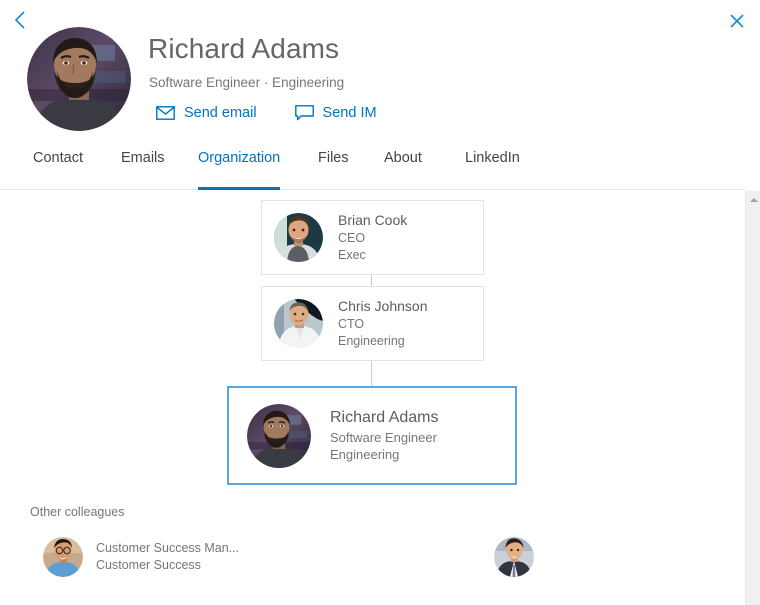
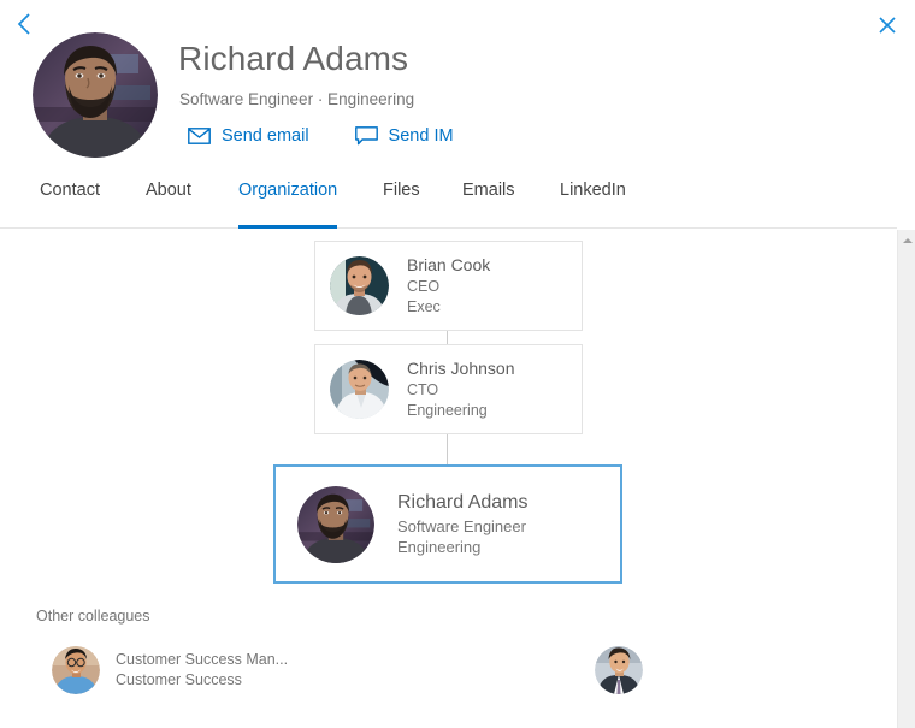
  Richard Adams
  Software Engineer · Engineering
  Send email
  Send IM
  Contact
- Emails
+ About
  Organization
  Files
- About
+ Emails
  LinkedIn
  Brian Cook
  CEO
  Exec
  Chris Johnson
  CTO
  Engineering
  Richard Adams
  Software Engineer
  Engineering
  Other colleagues
  Customer Success Man...
  Customer Success
